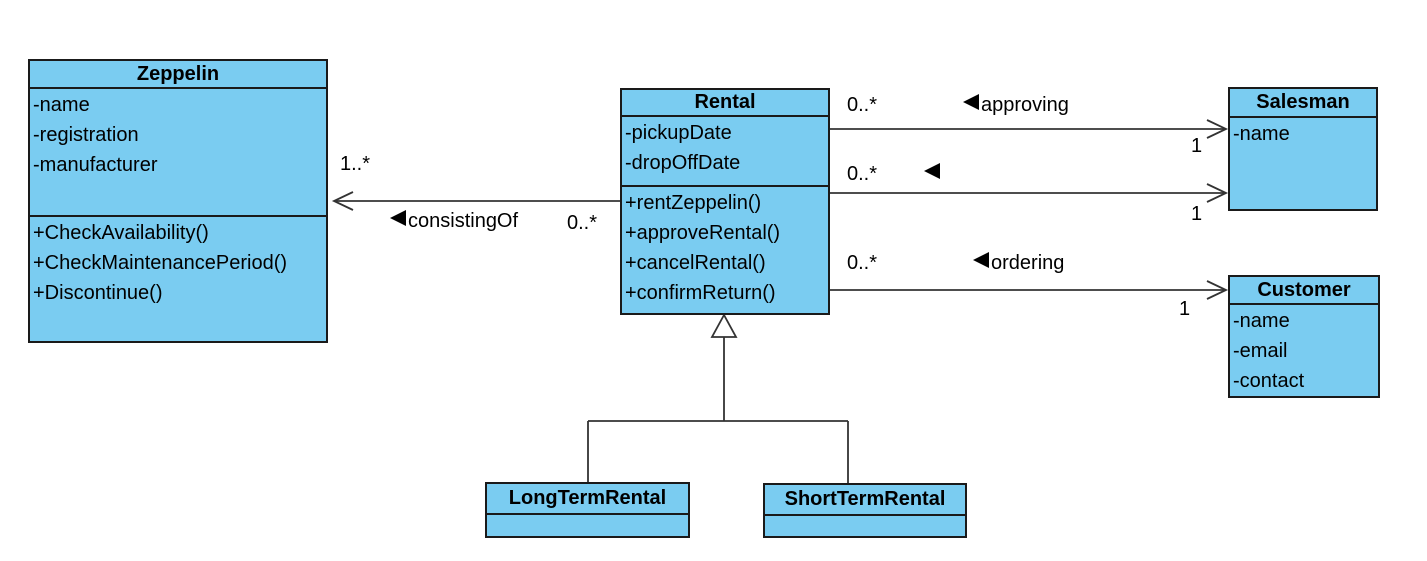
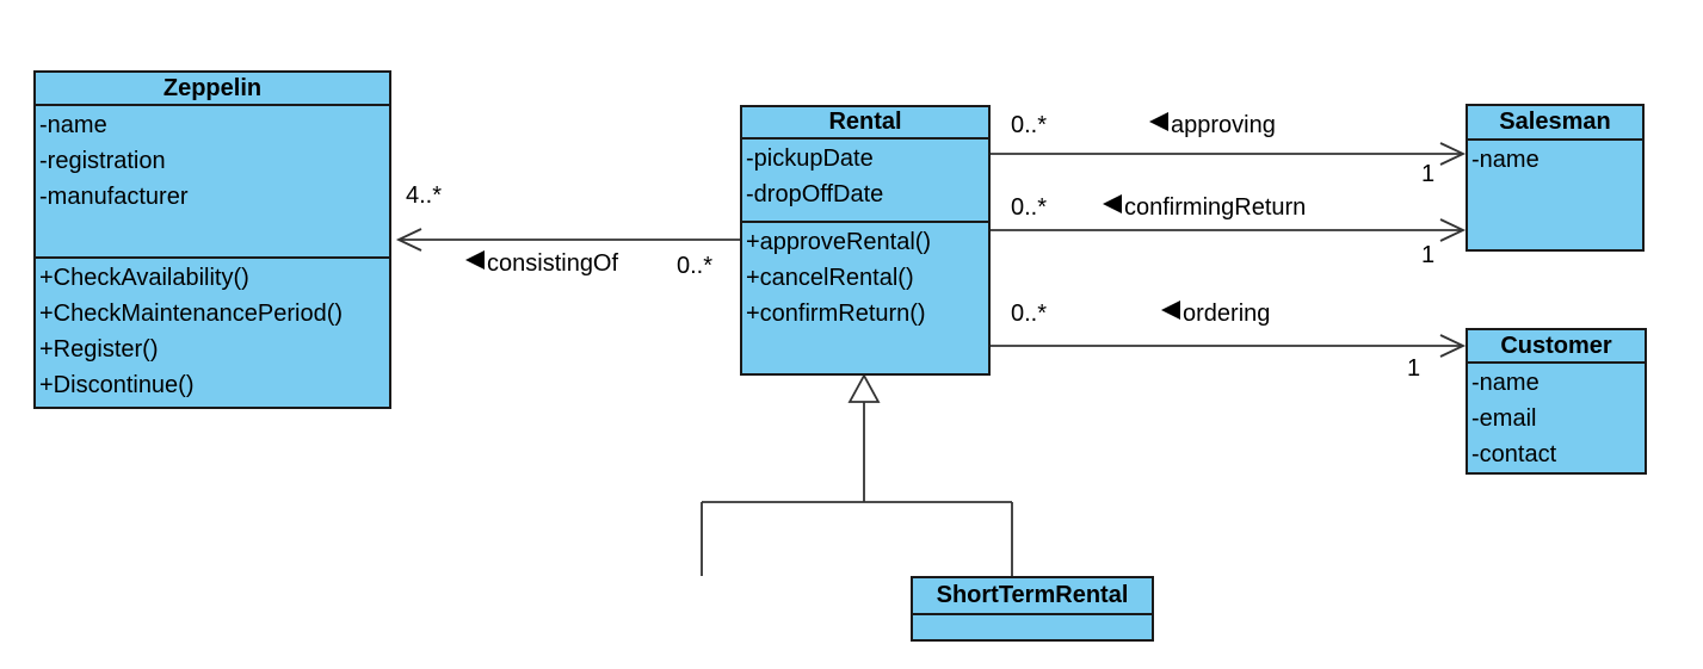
  Zeppelin
  -name
  -registration
  -manufacturer
  +CheckAvailability()
  +CheckMaintenancePeriod()
+ +Register()
  +Discontinue()
  Rental
  -pickupDate
  -dropOffDate
- +rentZeppelin()
  +approveRental()
  +cancelRental()
  +confirmReturn()
  Salesman
  -name
  Customer
  -name
  -email
  -contact
- LongTermRental
  ShortTermRental
- 1..*
+ 4..*
  consistingOf
  0..*
  0..*
  approving
  1
  0..*
+ confirmingReturn
  1
  0..*
  ordering
  1
